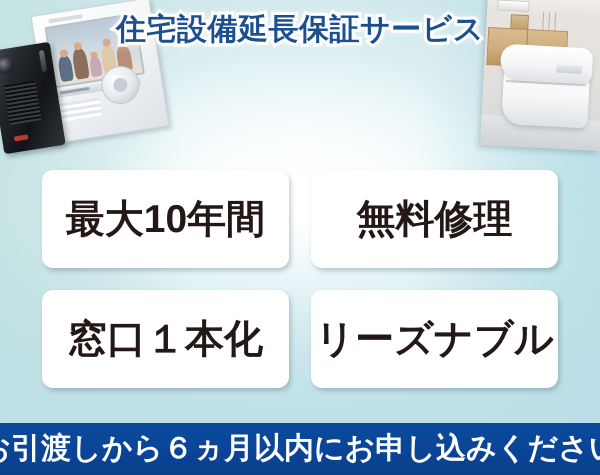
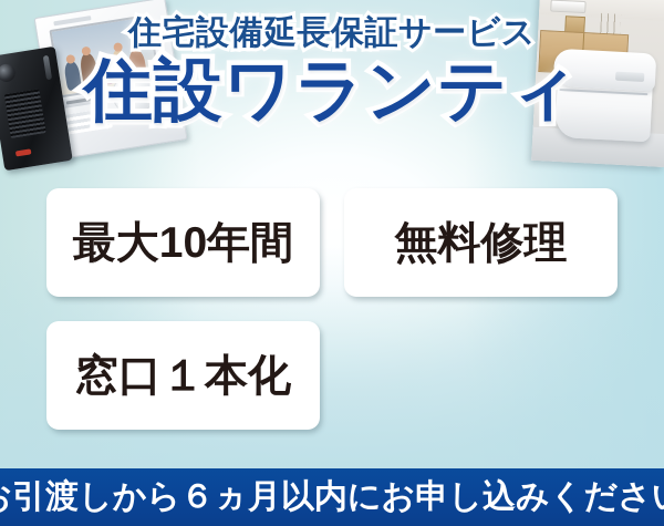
  住宅設備延長保証サービス
+ 住設ワランティ
  最大10年間
  無料修理
  窓口１本化
- リーズナブル
  引渡しから６ヵ月以内にお申し込みくださ
